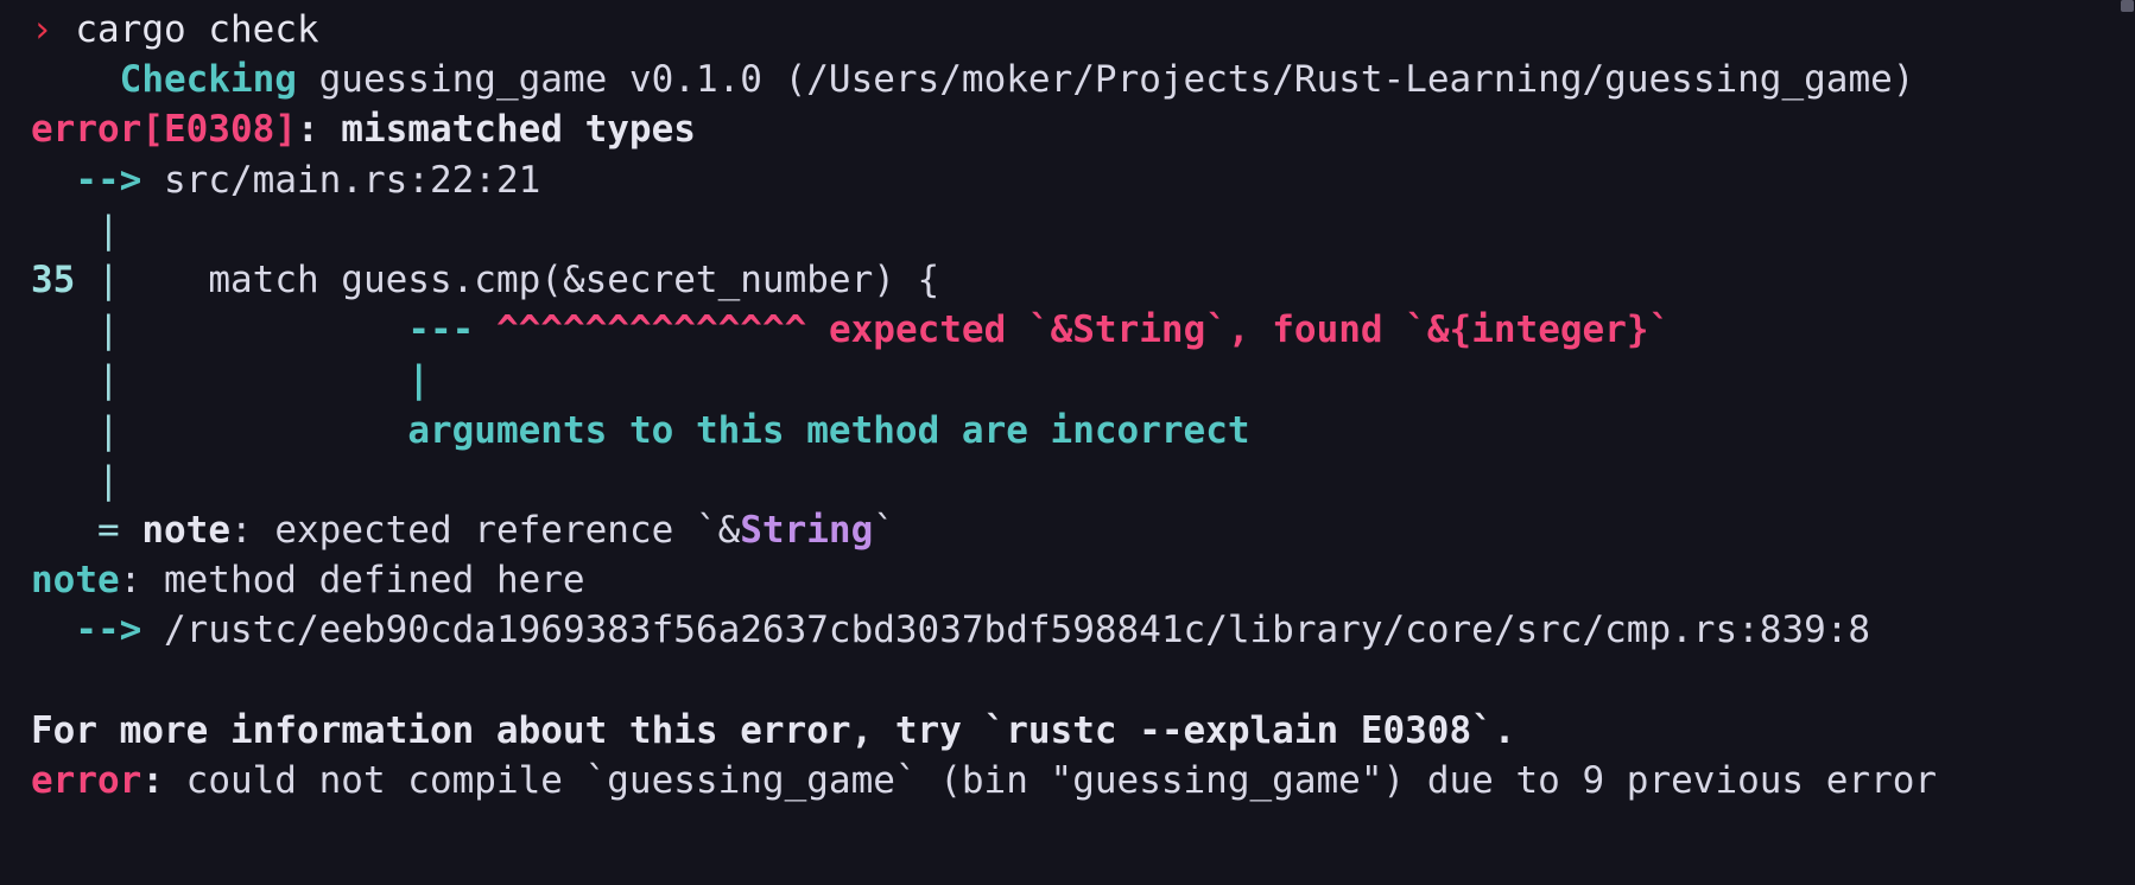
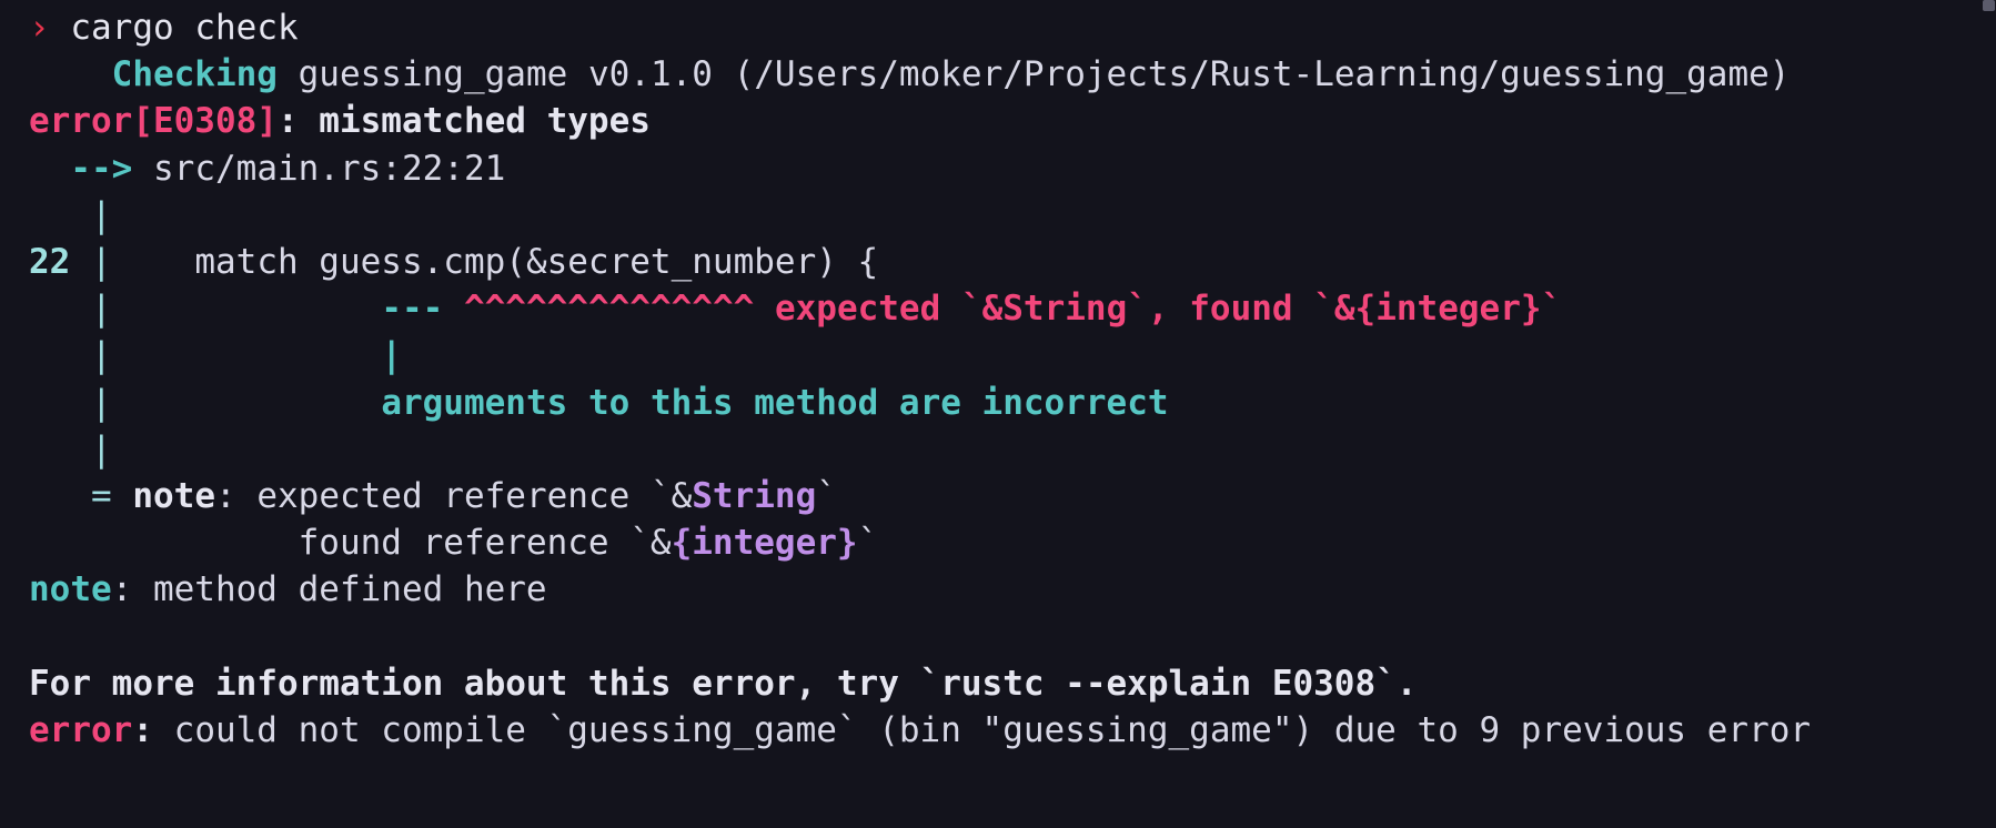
  › cargo check
  Checking guessing_game v0.1.0 (/Users/moker/Projects/Rust-Learning/guessing_game)
  error[E0308]: mismatched types
  --> src/main.rs:22:21
  |
- 35 | match guess.cmp(&secret_number) {
+ 22 | match guess.cmp(&secret_number) {
  | --- ^^^^^^^^^^^^^^ expected `&String`, found `&{integer}`
  | |
  | arguments to this method are incorrect
  |
  = note: expected reference `&String`
+ found reference `&{integer}`
  note: method defined here
- --> /rustc/eeb90cda1969383f56a2637cbd3037bdf598841c/library/core/src/cmp.rs:839:8
  For more information about this error, try `rustc --explain E0308`.
  error: could not compile `guessing_game` (bin "guessing_game") due to 9 previous error
